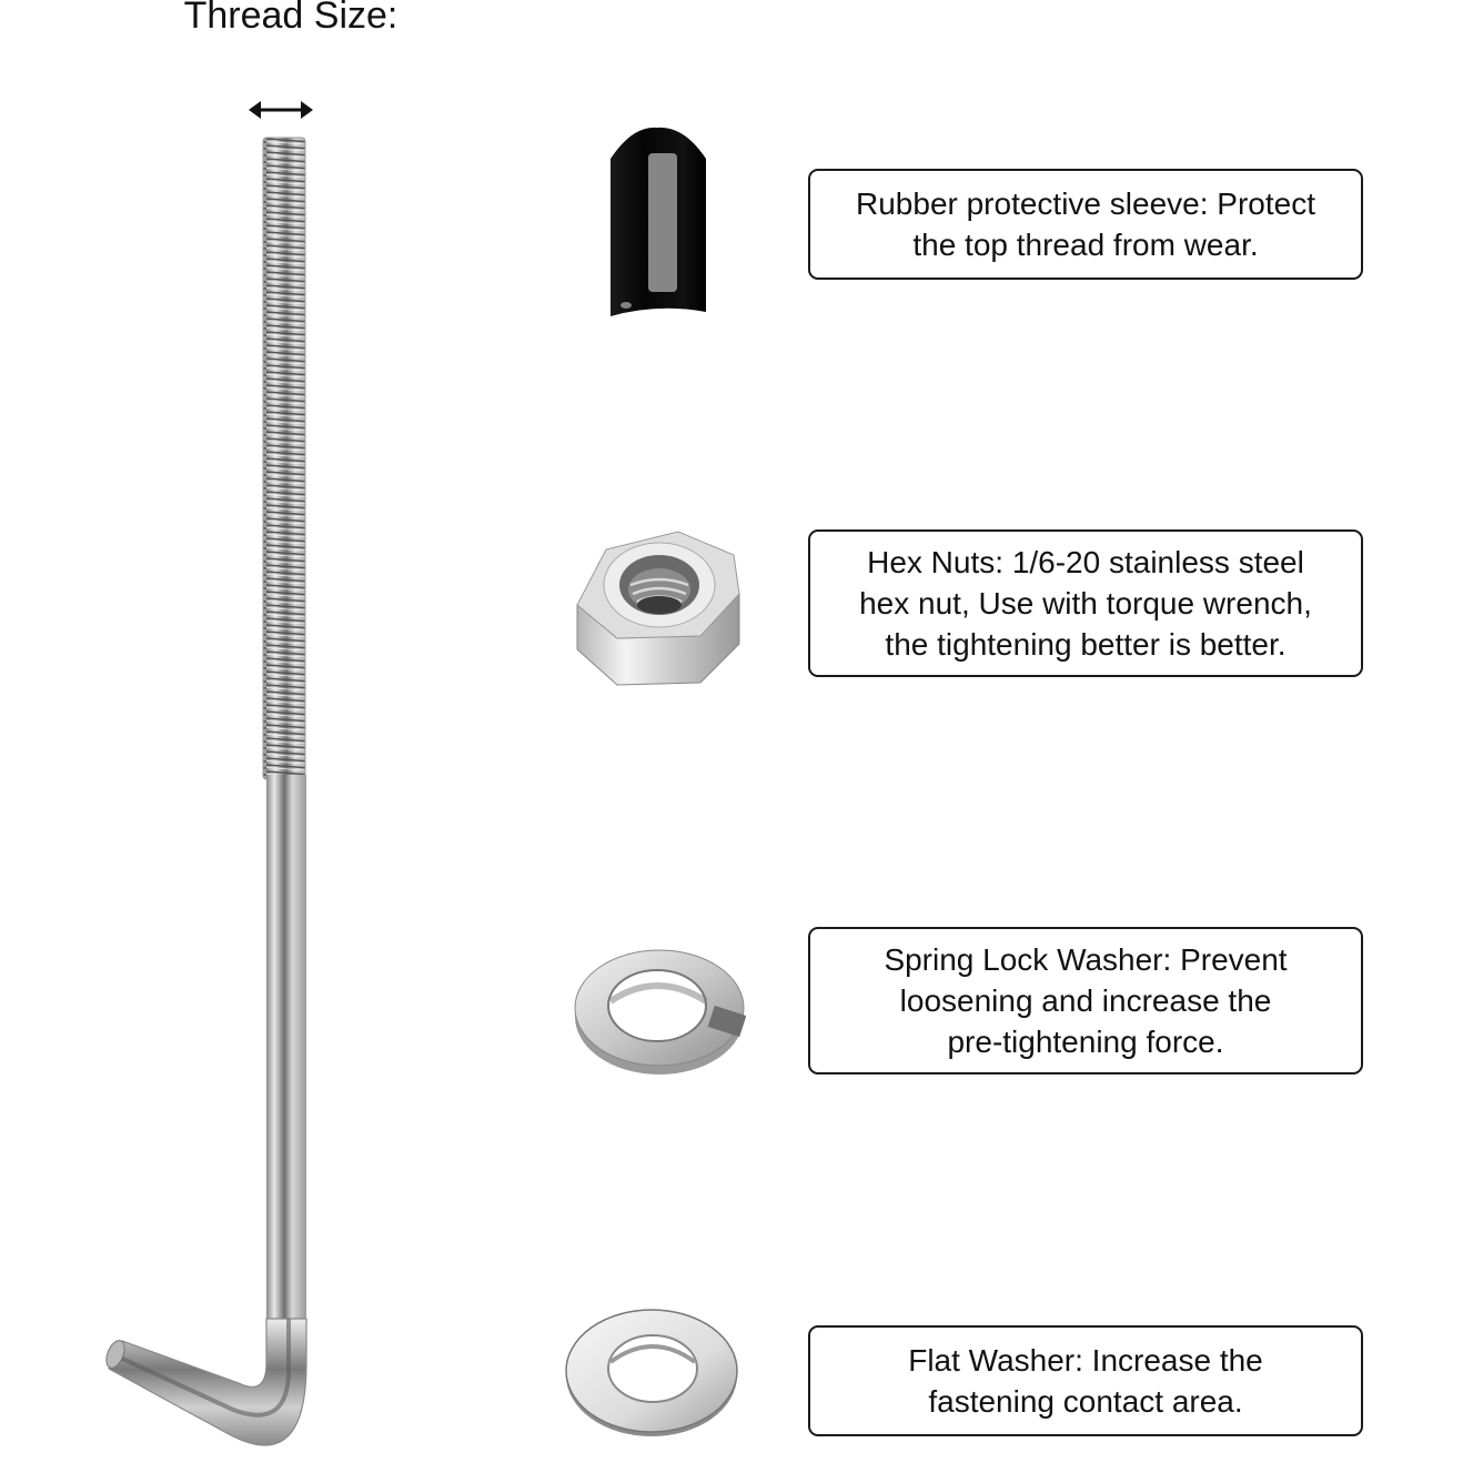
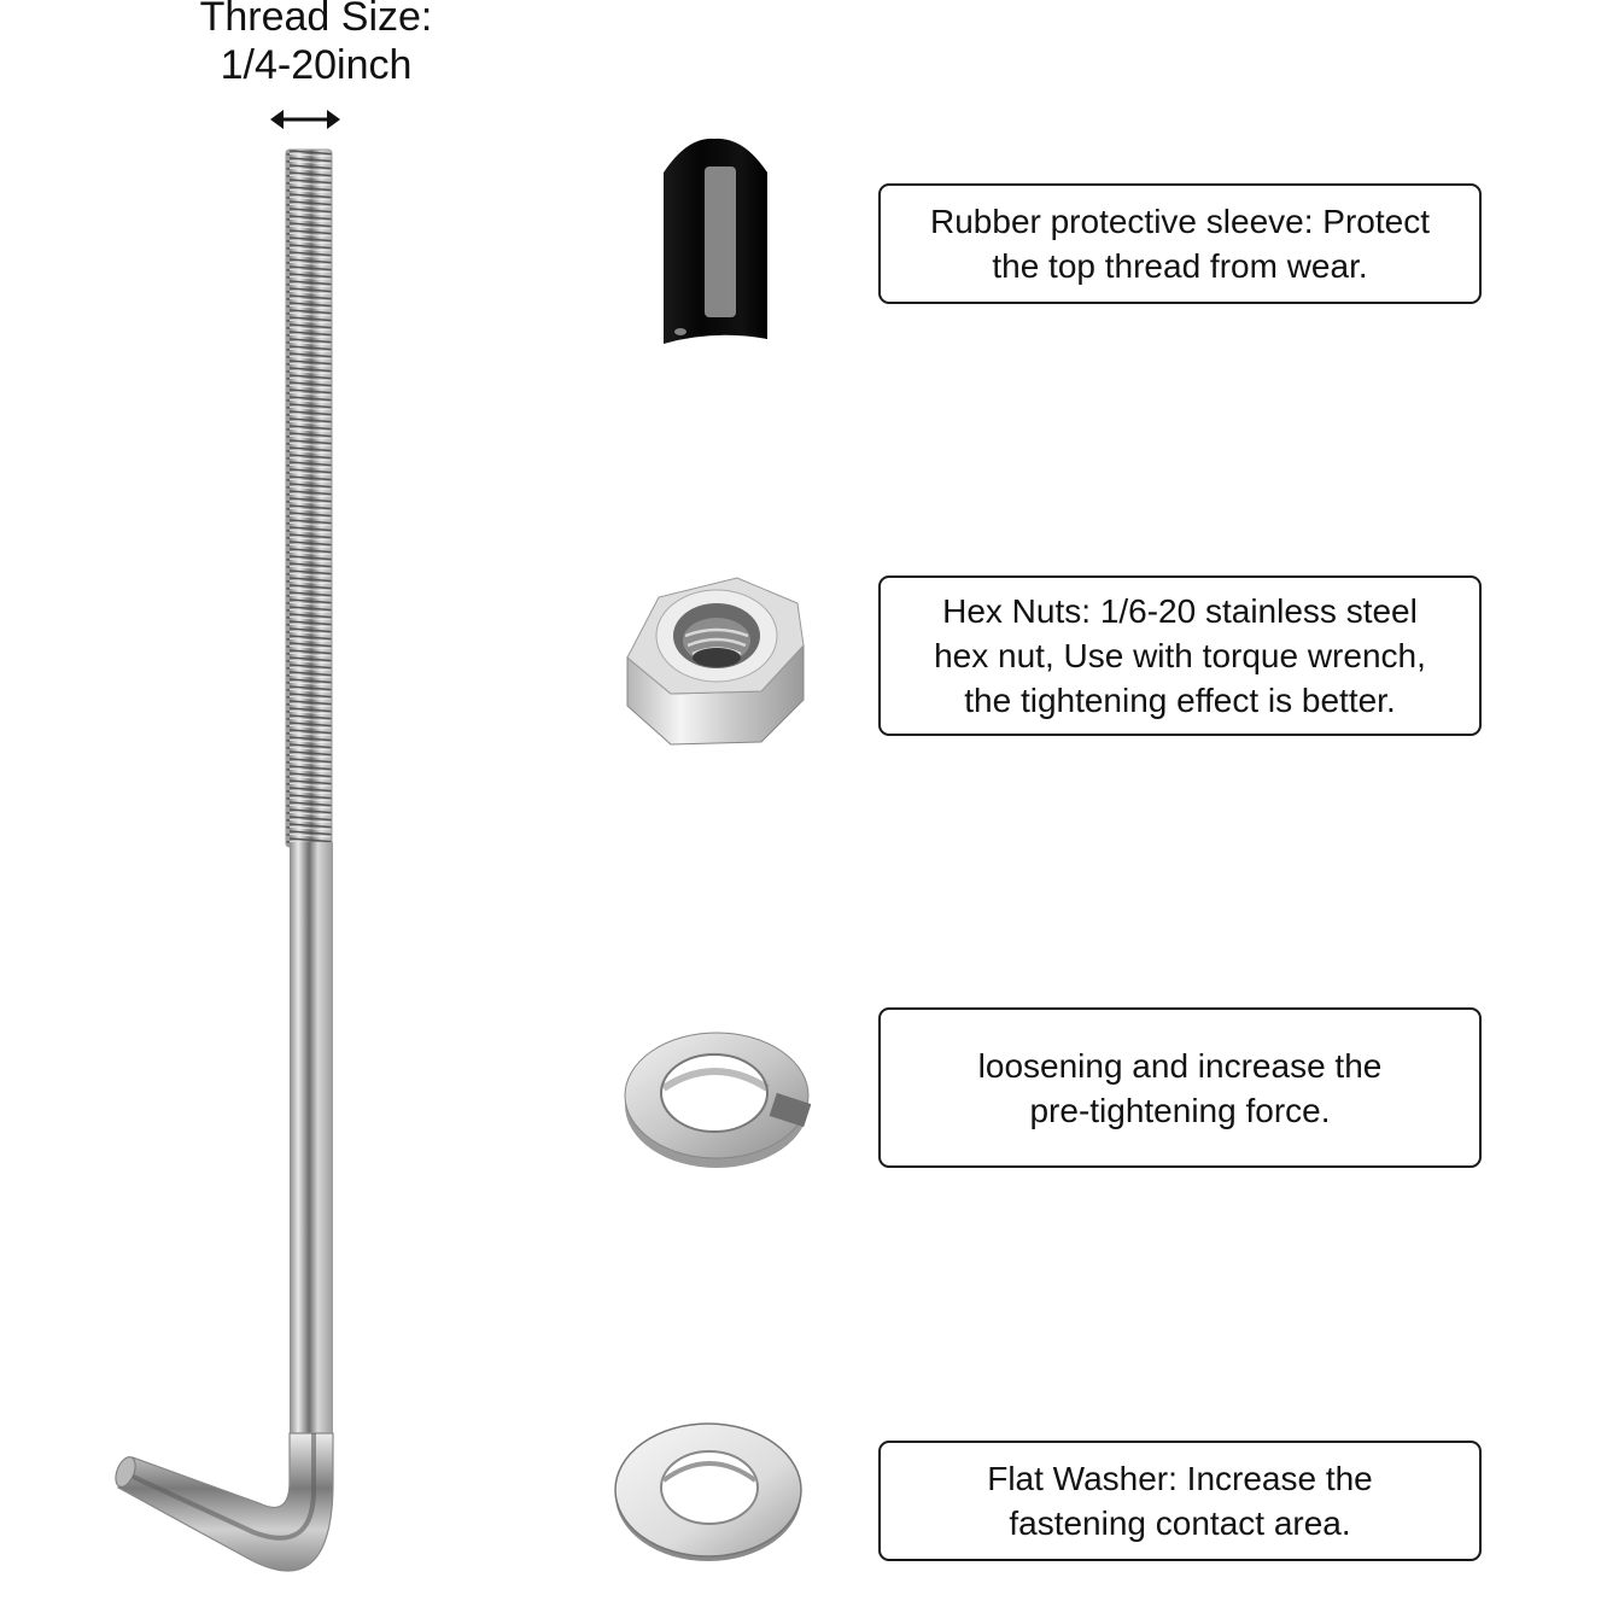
  Thread Size:
+ 1/4-20inch
  Rubber protective sleeve: Protect
  the top thread from wear.
  Hex Nuts: 1/6-20 stainless steel
  hex nut, Use with torque wrench,
- the tightening better is better.
+ the tightening effect is better.
- Spring Lock Washer: Prevent
  loosening and increase the
  pre-tightening force.
  Flat Washer: Increase the
  fastening contact area.
